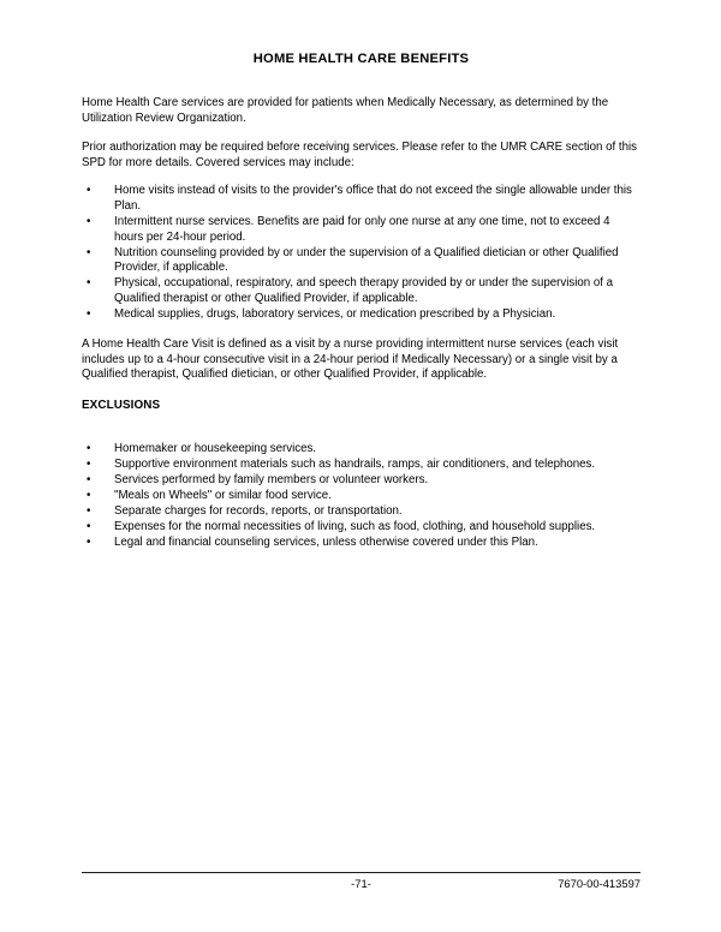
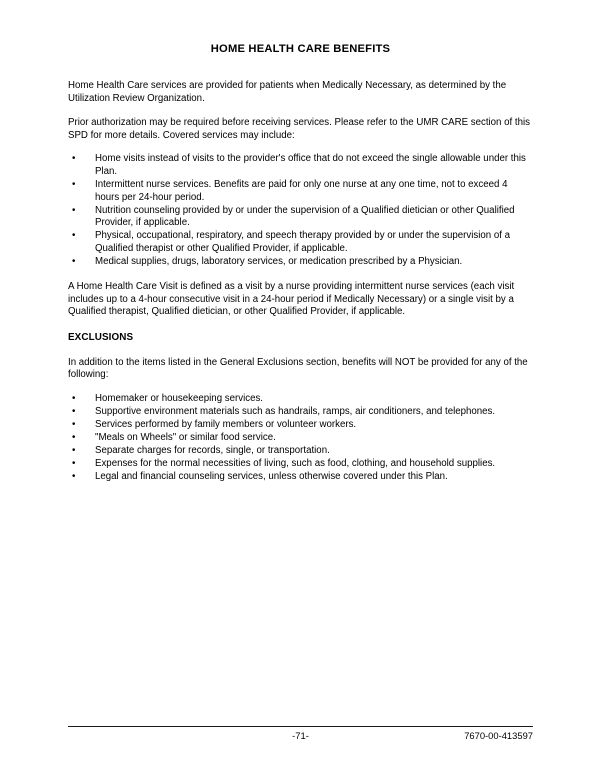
  HOME HEALTH CARE BENEFITS
  Home Health Care services are provided for patients when Medically Necessary, as determined by the Utilization Review Organization.
  Prior authorization may be required before receiving services. Please refer to the UMR CARE section of this SPD for more details. Covered services may include:
  •
  Home visits instead of visits to the provider's office that do not exceed the single allowable under this Plan.
  •
  Intermittent nurse services. Benefits are paid for only one nurse at any one time, not to exceed 4 hours per 24-hour period.
  •
  Nutrition counseling provided by or under the supervision of a Qualified dietician or other Qualified Provider, if applicable.
  •
  Physical, occupational, respiratory, and speech therapy provided by or under the supervision of a Qualified therapist or other Qualified Provider, if applicable.
  •
  Medical supplies, drugs, laboratory services, or medication prescribed by a Physician.
  A Home Health Care Visit is defined as a visit by a nurse providing intermittent nurse services (each visit includes up to a 4-hour consecutive visit in a 24-hour period if Medically Necessary) or a single visit by a Qualified therapist, Qualified dietician, or other Qualified Provider, if applicable.
  EXCLUSIONS
+ In addition to the items listed in the General Exclusions section, benefits will NOT be provided for any of the following:
  •
  Homemaker or housekeeping services.
  •
  Supportive environment materials such as handrails, ramps, air conditioners, and telephones.
  •
  Services performed by family members or volunteer workers.
  •
  "Meals on Wheels" or similar food service.
  •
- Separate charges for records, reports, or transportation.
+ Separate charges for records, single, or transportation.
  •
  Expenses for the normal necessities of living, such as food, clothing, and household supplies.
  •
  Legal and financial counseling services, unless otherwise covered under this Plan.
  -71-
  7670-00-413597
